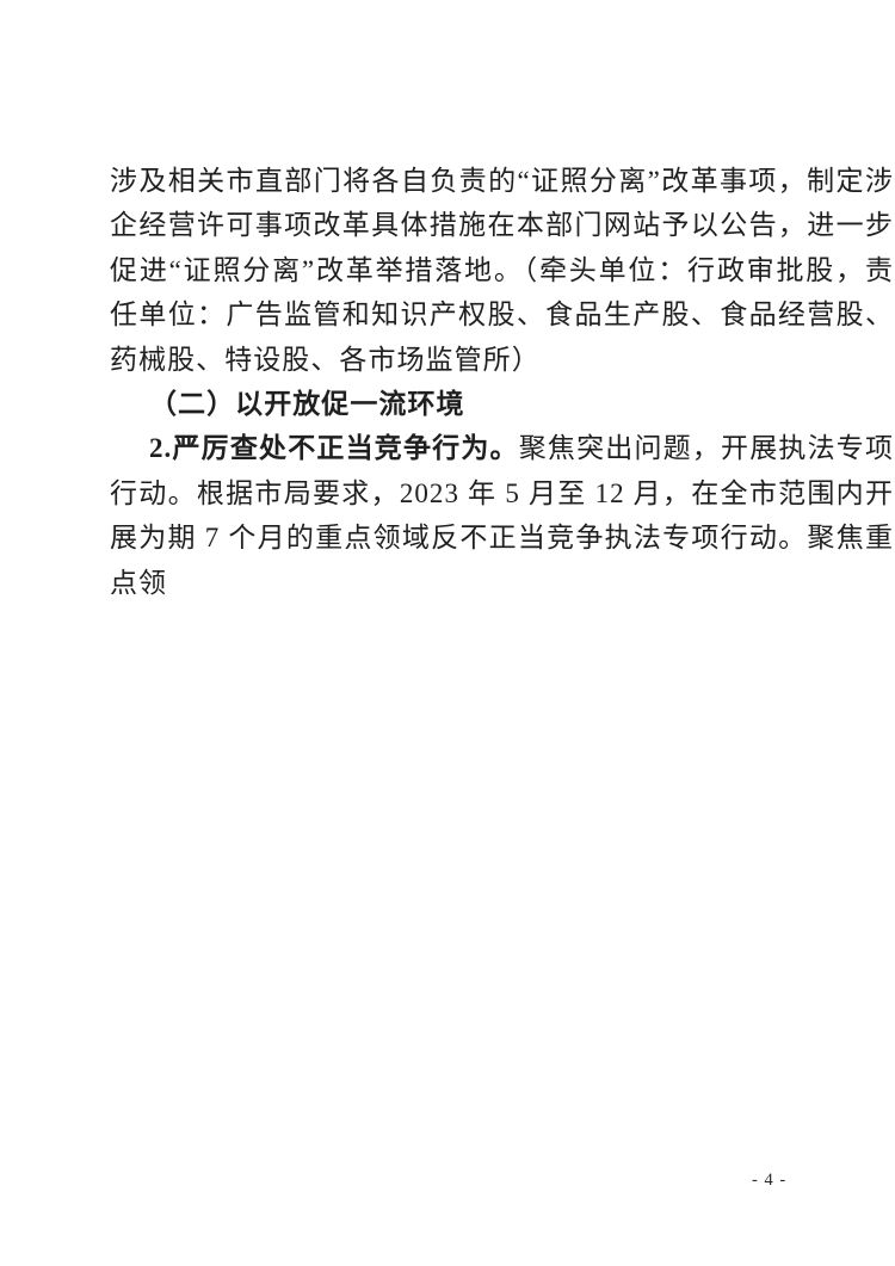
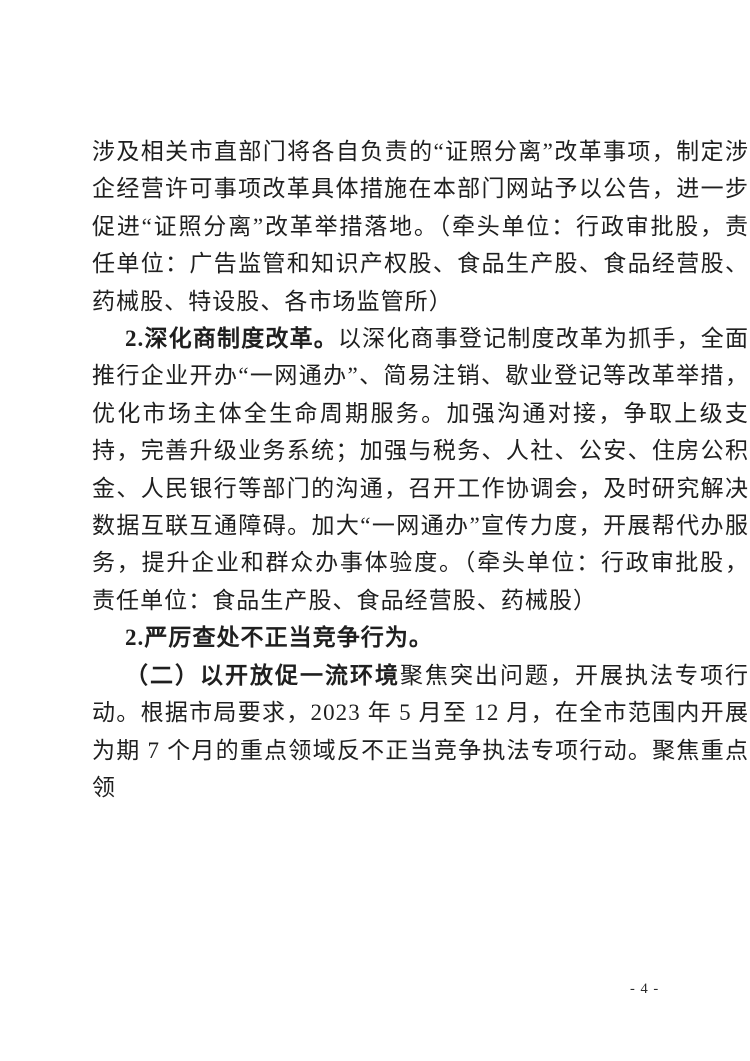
  涉及相关市直部门将各自负责的“证照分离”改革事项，制定涉企经营许可事项改革具体措施在本部门网站予以公告，进一步促进“证照分离”改革举措落地。（牵头单位：行政审批股，责任单位：广告监管和知识产权股、食品生产股、食品经营股、药械股、特设股、各市场监管所）
+ 2.深化商制度改革。以深化商事登记制度改革为抓手，全面推行企业开办“一网通办”、简易注销、歇业登记等改革举措，优化市场主体全生命周期服务。加强沟通对接，争取上级支持，完善升级业务系统；加强与税务、人社、公安、住房公积金、人民银行等部门的沟通，召开工作协调会，及时研究解决数据互联互通障碍。加大“一网通办”宣传力度，开展帮代办服务，提升企业和群众办事体验度。（牵头单位：行政审批股，责任单位：食品生产股、食品经营股、药械股）
- （二）以开放促一流环境
+ 2.严厉查处不正当竞争行为。
- 2.严厉查处不正当竞争行为。聚焦突出问题，开展执法专项行动。根据市局要求，2023 年 5 月至 12 月，在全市范围内开展为期 7 个月的重点领域反不正当竞争执法专项行动。聚焦重点领
+ （二）以开放促一流环境聚焦突出问题，开展执法专项行动。根据市局要求，2023 年 5 月至 12 月，在全市范围内开展为期 7 个月的重点领域反不正当竞争执法专项行动。聚焦重点领
  - 4 -
